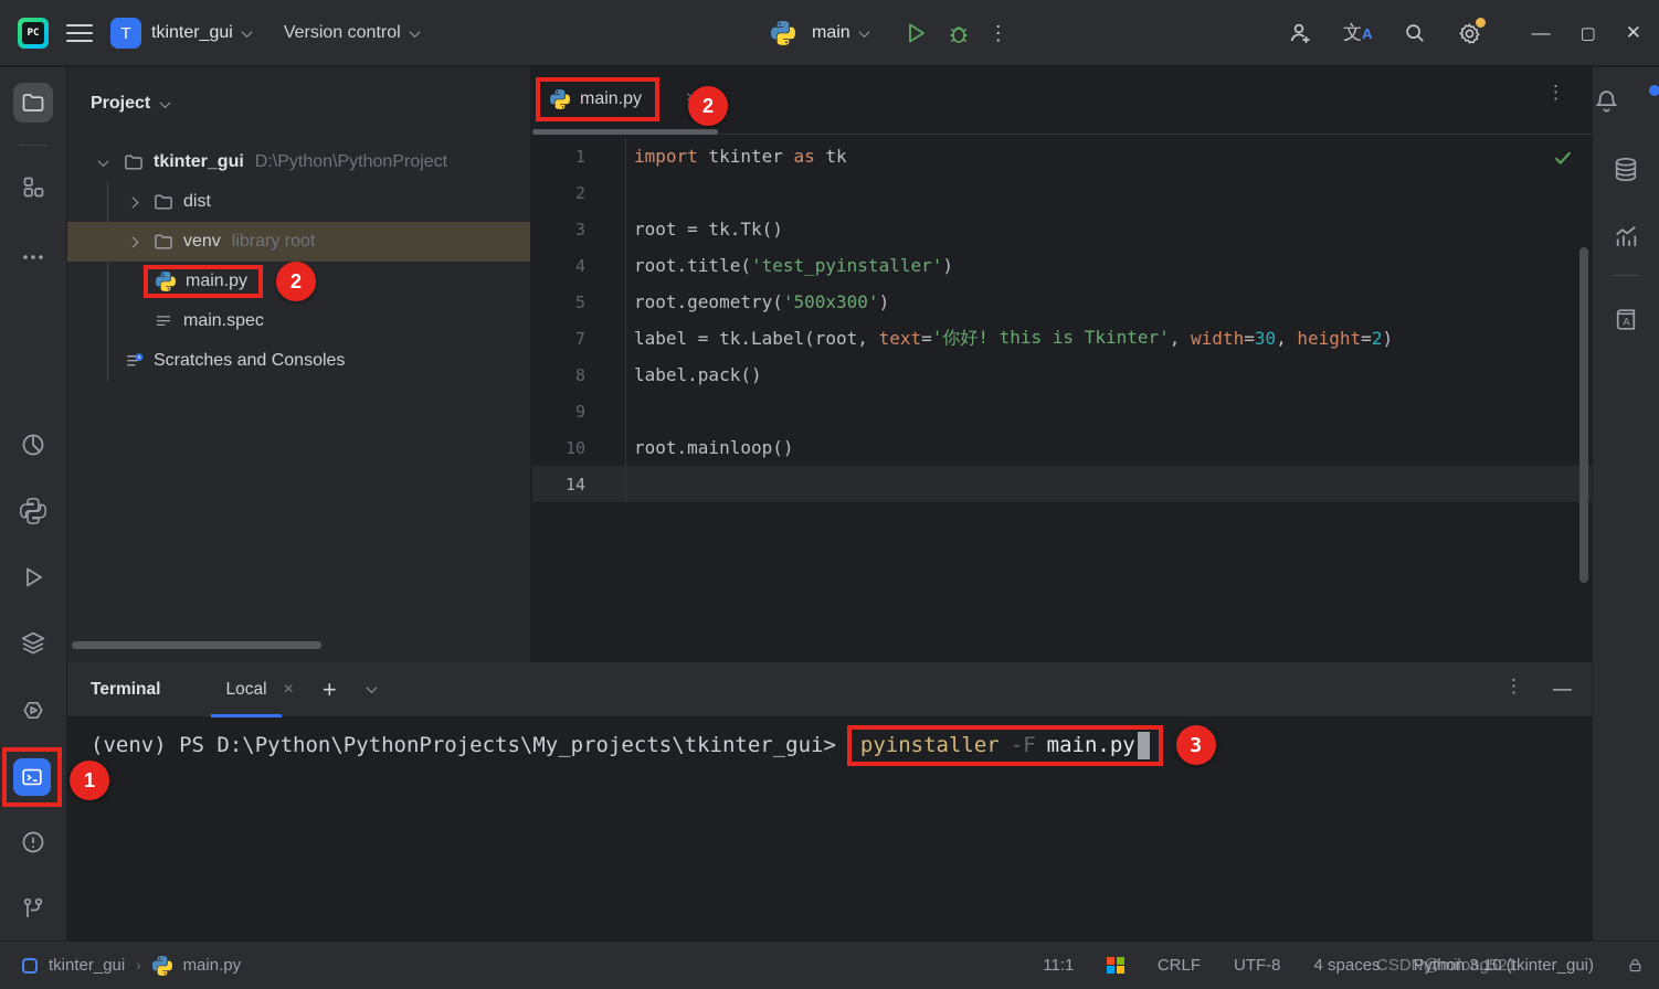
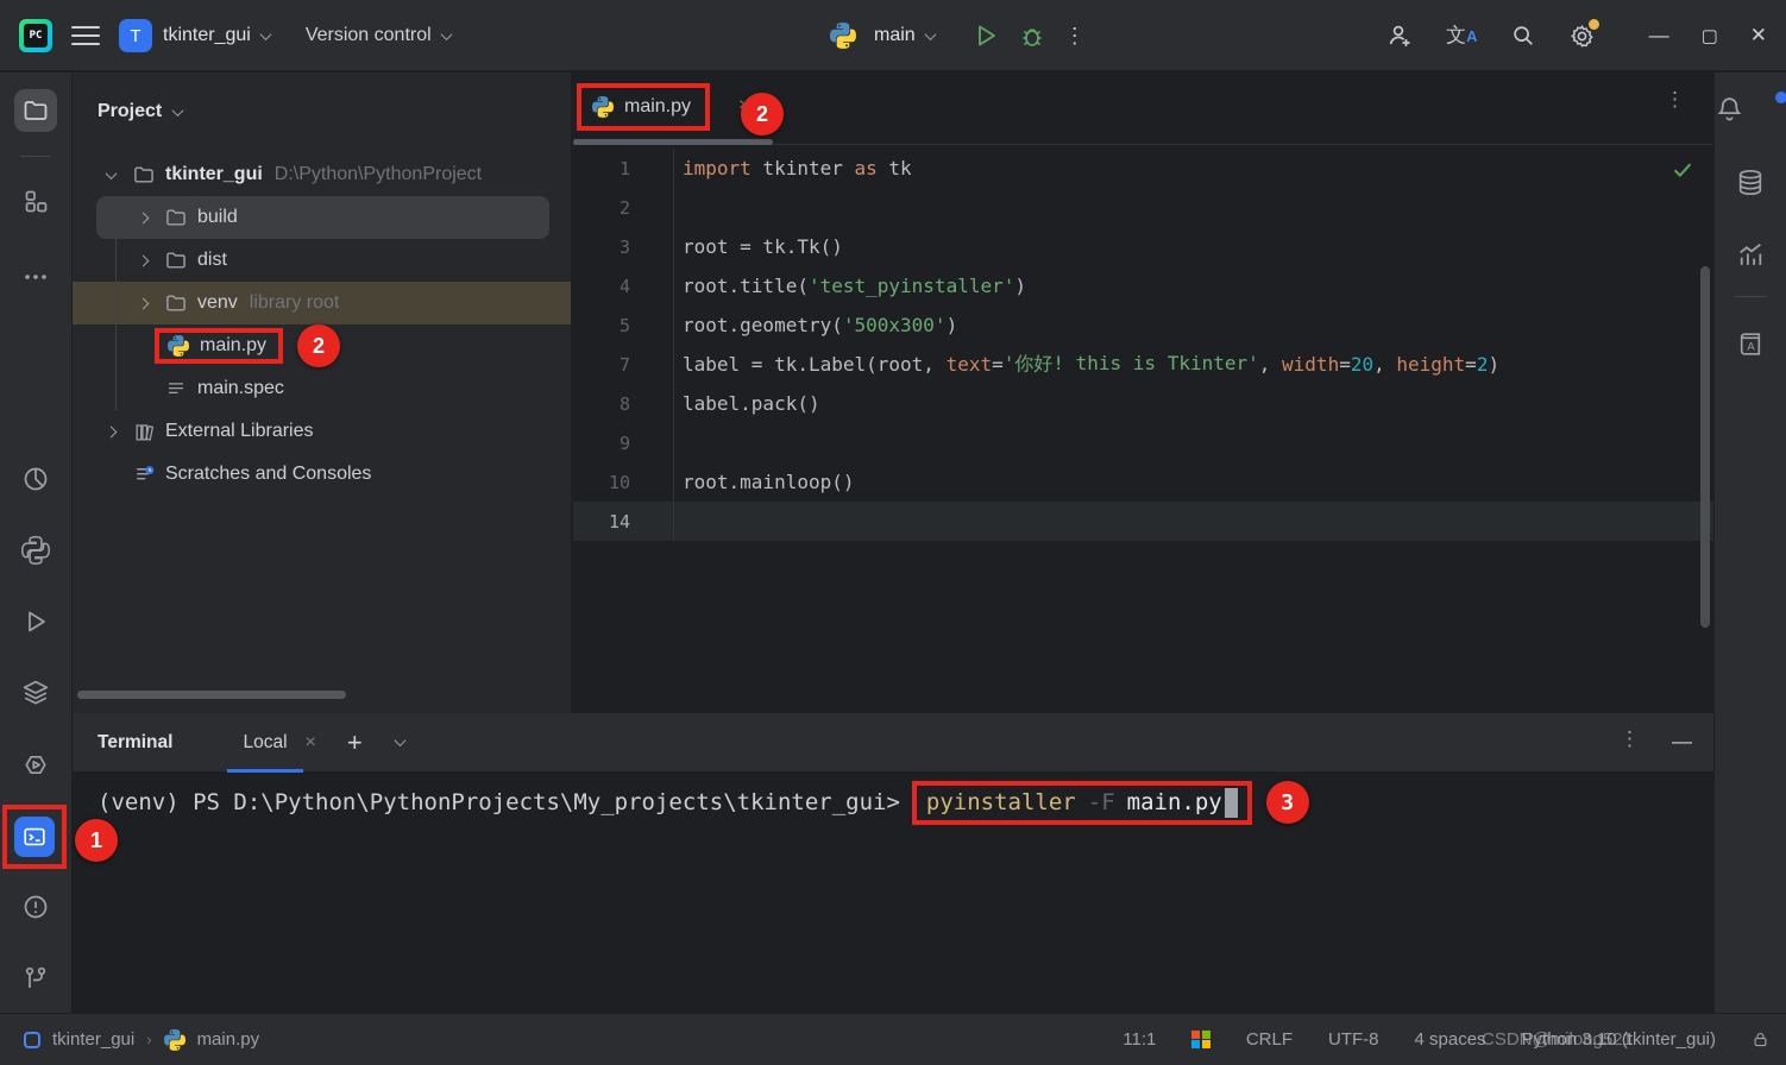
  PC
  T
  tkinter_gui
  Version control
  main
  ⋮
  文A
  —
  ▢
  ✕
  1
  A
  Project
  tkinter_gui
  D:\Python\PythonProject
+ build
  dist
  venv
  library root
  main.py
  2
  main.spec
+ External Libraries
  Scratches and Consoles
  main.py
  2
  ⋮
  1
  import
  tkinter
  as
  tk
  2
  3
  root = tk.Tk()
  4
  root.title(
  'test_pyinstaller'
  )
  5
  root.geometry(
  '500x300'
  )
  7
  label = tk.Label(root,
  text
  =
  '你好! this is Tkinter'
  ,
  width
  =
- 30
+ 20
  ,
  height
  =
  2
  )
  8
  label.pack()
  9
  10
  root.mainloop()
  14
  Terminal
  Local
  ×
  +
  ⋮
  —
  (venv) PS D:\Python\PythonProjects\My_projects\tkinter_gui>
  pyinstaller
  -F
  main.py
  3
  tkinter_gui
  ›
  main.py
  11:1
  CRLF
  UTF-8
  4 spaces
  Python 3.10 (tkinter_gui)
  CSDN@milong521
